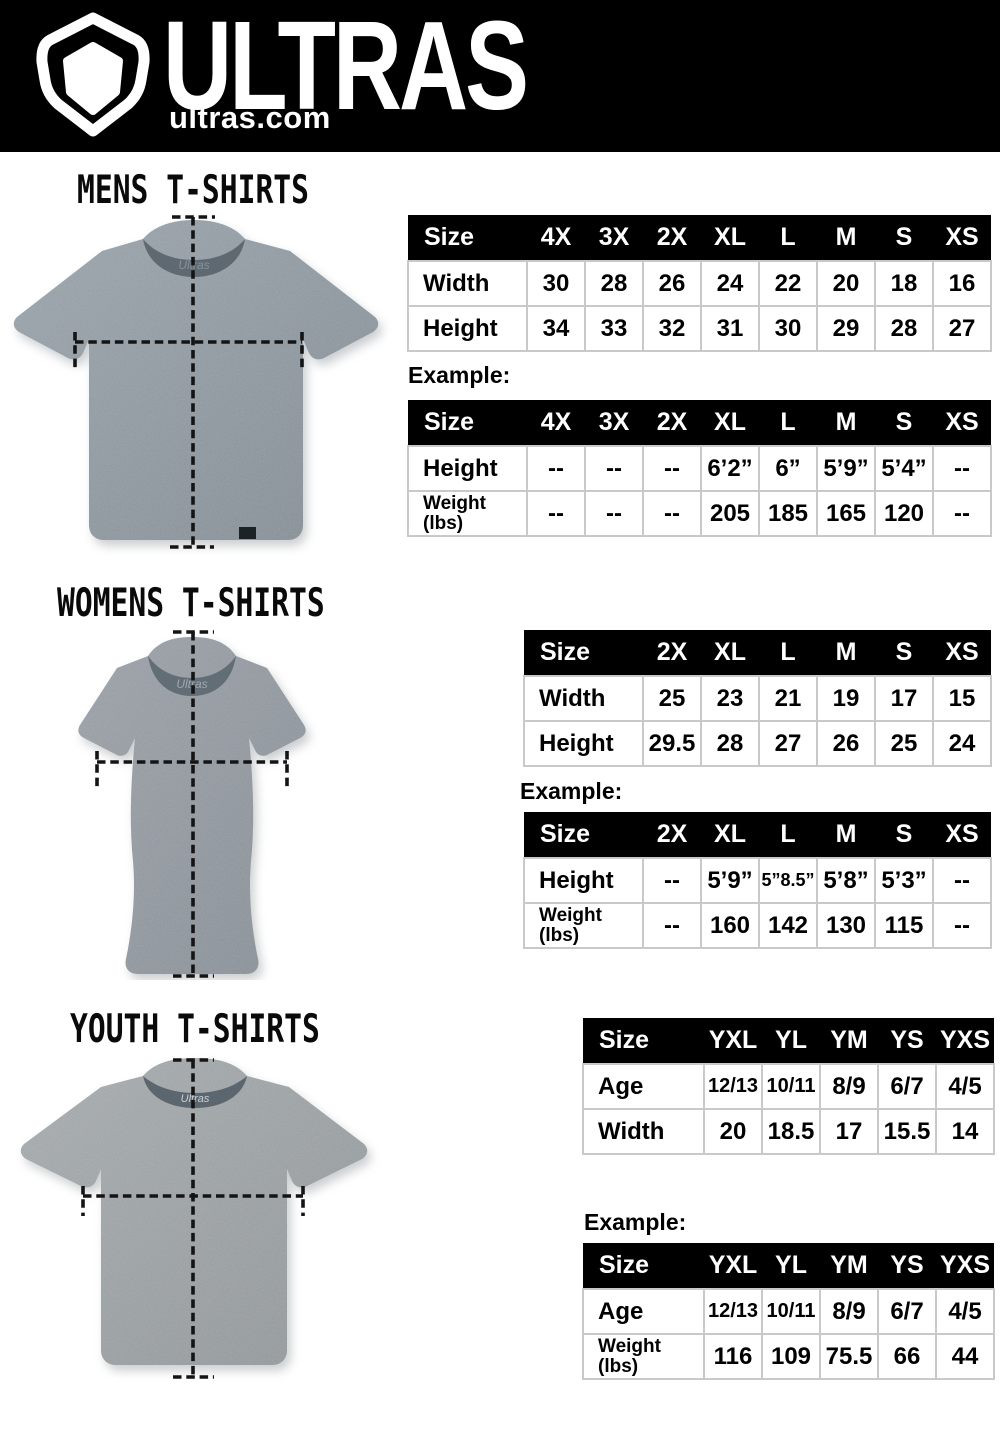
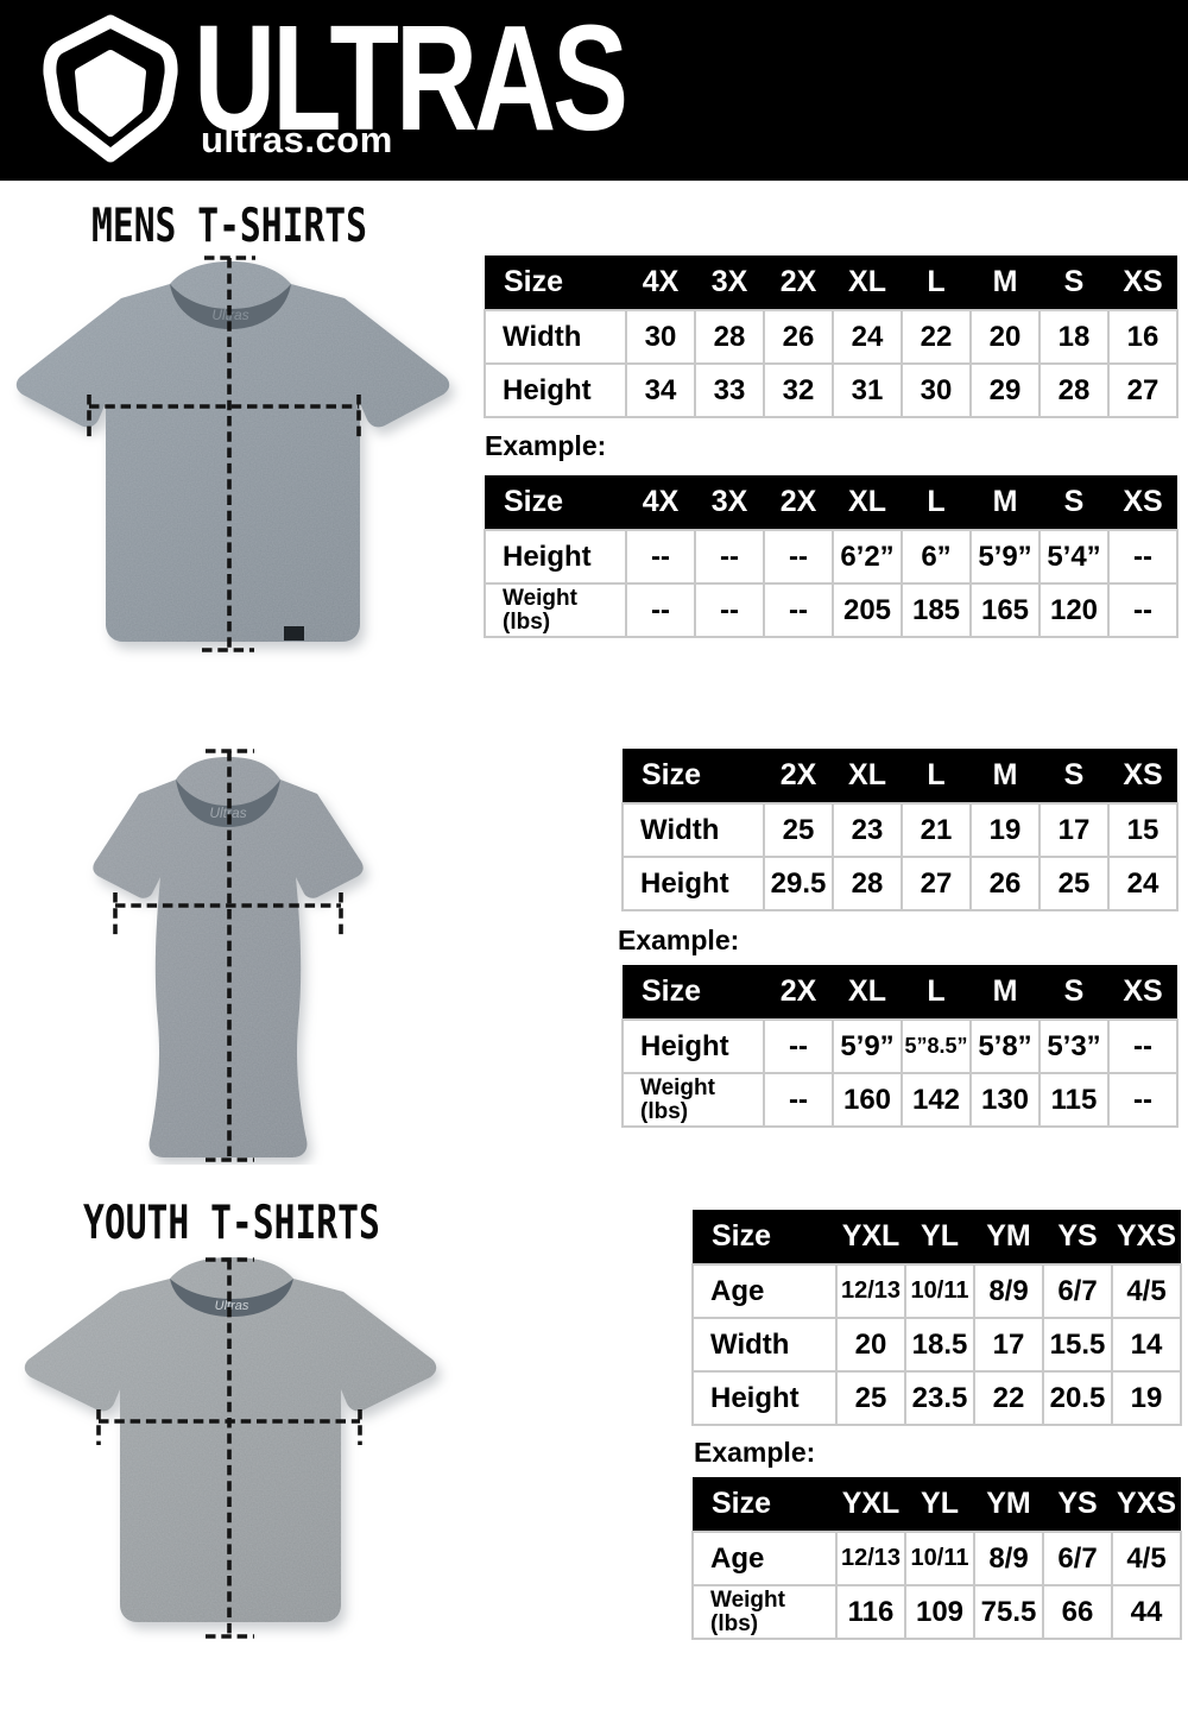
  ULTRAS
  ultras.com
  MENS T-SHIRTS
  Ulras
  Size	4X	3X	2X	XL	L	M	S	XS
  Width	30	28	26	24	22	20	18	16
  Height	34	33	32	31	30	29	28	27
  Example:
  Size	4X	3X	2X	XL	L	M	S	XS
  Height	--	--	--	6’2”	6”	5’9”	5’4”	--
  Weight (lbs)	--	--	--	205	185	165	120	--
- WOMENS T-SHIRTS
  Ultras
  Size	2X	XL	L	M	S	XS
  Width	25	23	21	19	17	15
  Height	29.5	28	27	26	25	24
  Example:
  Size	2X	XL	L	M	S	XS
  Height	--	5’9”	5”8.5”	5’8”	5’3”	--
  Weight (lbs)	--	160	142	130	115	--
  YOUTH T-SHIRTS
  Ultras
  Size	YXL	YL	YM	YS	YXS
  Age	12/13	10/11	8/9	6/7	4/5
  Width	20	18.5	17	15.5	14
+ Height	25	23.5	22	20.5	19
  Example:
  Size	YXL	YL	YM	YS	YXS
  Age	12/13	10/11	8/9	6/7	4/5
  Weight (lbs)	116	109	75.5	66	44
